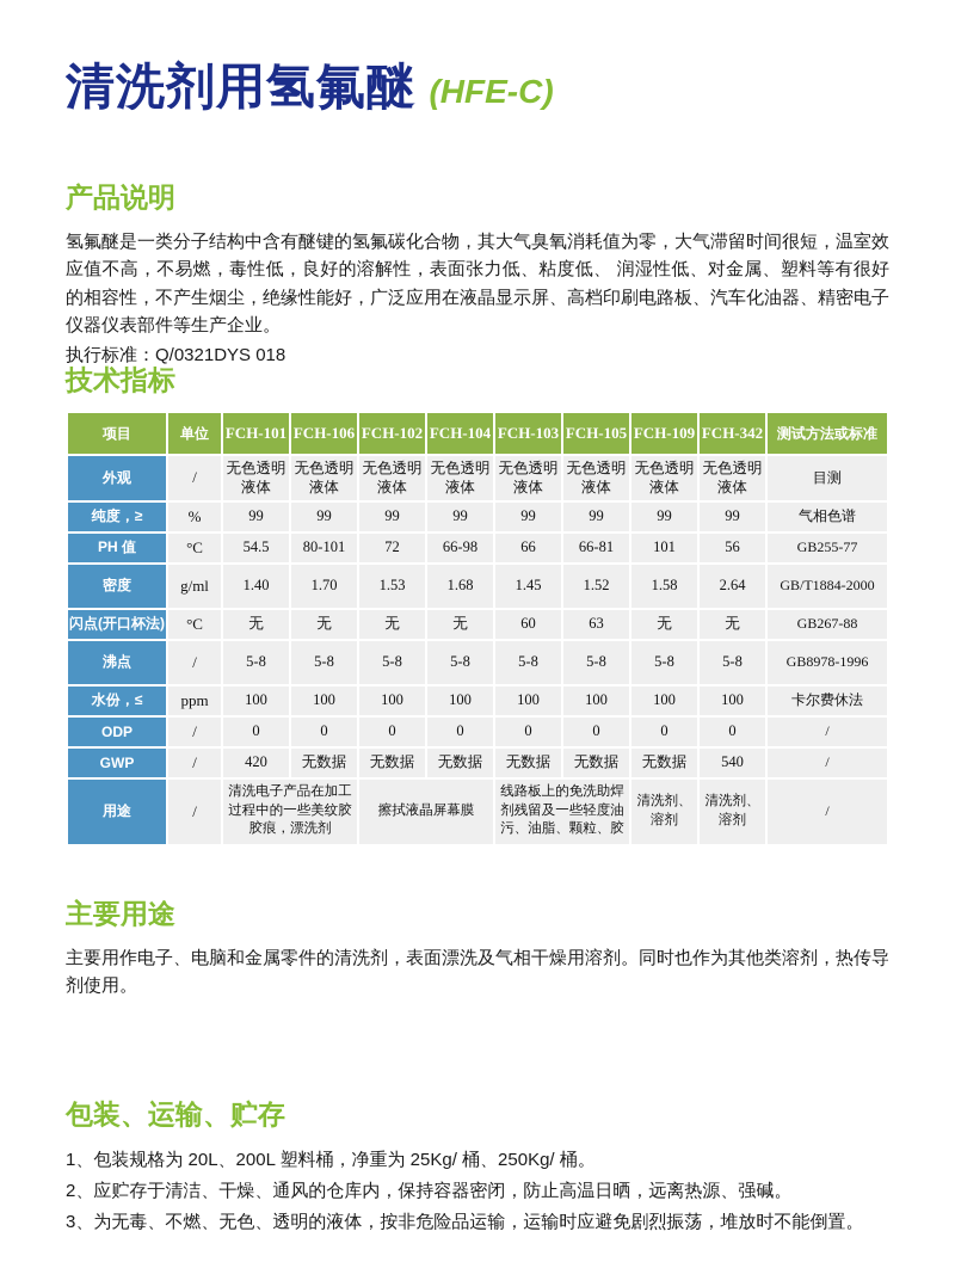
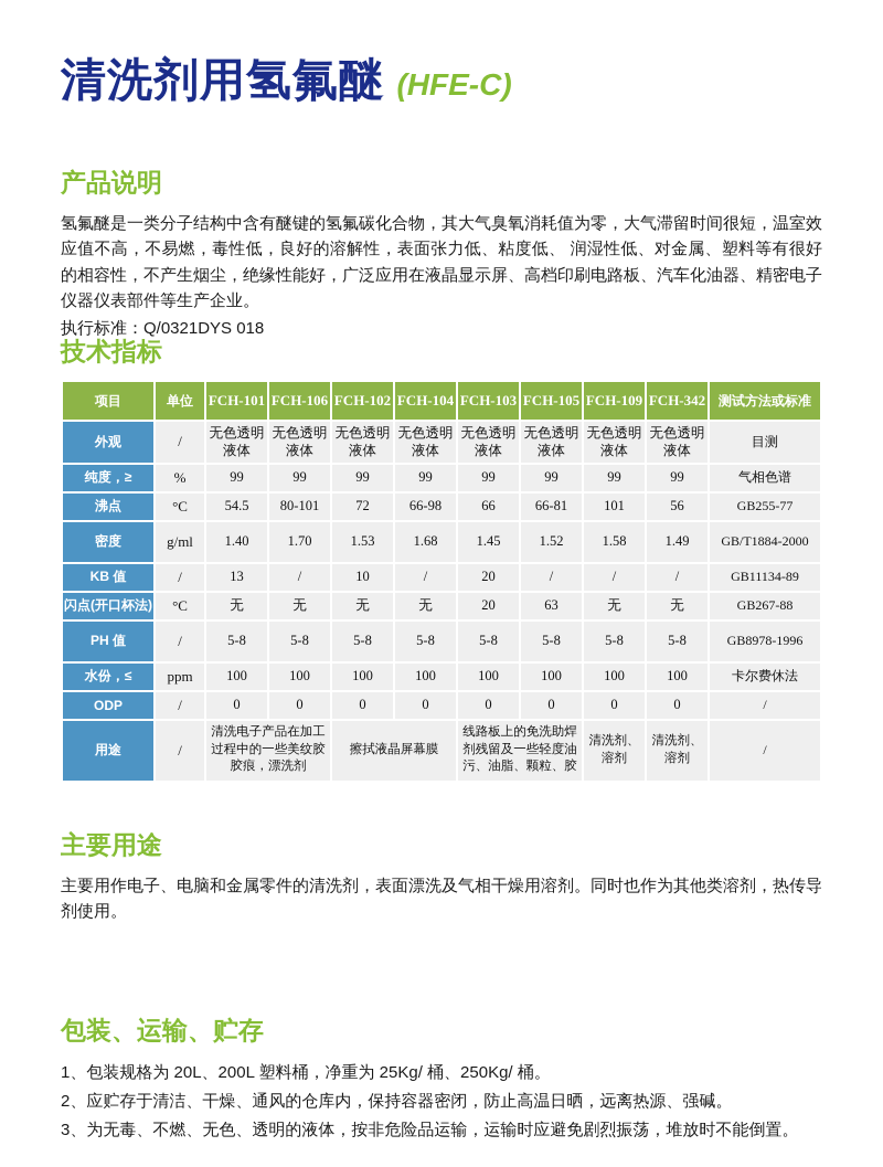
  清洗剂用氢氟醚 (HFE-C)
  产品说明
  氢氟醚是一类分子结构中含有醚键的氢氟碳化合物，其大气臭氧消耗值为零，大气滞留时间很短，温室效应值不高，不易燃，毒性低，良好的溶解性，表面张力低、粘度低、 润湿性低、对金属、塑料等有很好的相容性，不产生烟尘，绝缘性能好，广泛应用在液晶显示屏、高档印刷电路板、汽车化油器、精密电子仪器仪表部件等生产企业。
  执行标准：Q/0321DYS 018
  技术指标
  项目	单位	FCH-101	FCH-106	FCH-102	FCH-104	FCH-103	FCH-105	FCH-109	FCH-342	测试方法或标准
  外观	/	无色透明液体	无色透明液体	无色透明液体	无色透明液体	无色透明液体	无色透明液体	无色透明液体	无色透明液体	目测
  纯度，≥	%	99	99	99	99	99	99	99	99	气相色谱
- PH 值	°C	54.5	80-101	72	66-98	66	66-81	101	56	GB255-77
+ 沸点	°C	54.5	80-101	72	66-98	66	66-81	101	56	GB255-77
- 密度	g/ml	1.40	1.70	1.53	1.68	1.45	1.52	1.58	2.64	GB/T1884-2000
+ 密度	g/ml	1.40	1.70	1.53	1.68	1.45	1.52	1.58	1.49	GB/T1884-2000
+ KB 值	/	13	/	10	/	20	/	/	/	GB11134-89
- 闪点(开口杯法)	°C	无	无	无	无	60	63	无	无	GB267-88
+ 闪点(开口杯法)	°C	无	无	无	无	20	63	无	无	GB267-88
- 沸点	/	5-8	5-8	5-8	5-8	5-8	5-8	5-8	5-8	GB8978-1996
+ PH 值	/	5-8	5-8	5-8	5-8	5-8	5-8	5-8	5-8	GB8978-1996
  水份，≤	ppm	100	100	100	100	100	100	100	100	卡尔费休法
  ODP	/	0	0	0	0	0	0	0	0	/
- GWP	/	420	无数据	无数据	无数据	无数据	无数据	无数据	540	/
  用途	/	清洗电子产品在加工过程中的一些美纹胶胶痕，漂洗剂	擦拭液晶屏幕膜	线路板上的免洗助焊剂残留及一些轻度油污、油脂、颗粒、胶	清洗剂、溶剂	清洗剂、溶剂	/
  主要用途
  主要用作电子、电脑和金属零件的清洗剂，表面漂洗及气相干燥用溶剂。同时也作为其他类溶剂，热传导剂使用。
  包装、运输、贮存
  1、包装规格为 20L、200L 塑料桶，净重为 25Kg/ 桶、250Kg/ 桶。
  2、应贮存于清洁、干燥、通风的仓库内，保持容器密闭，防止高温日晒，远离热源、强碱。
  3、为无毒、不燃、无色、透明的液体，按非危险品运输，运输时应避免剧烈振荡，堆放时不能倒置。
